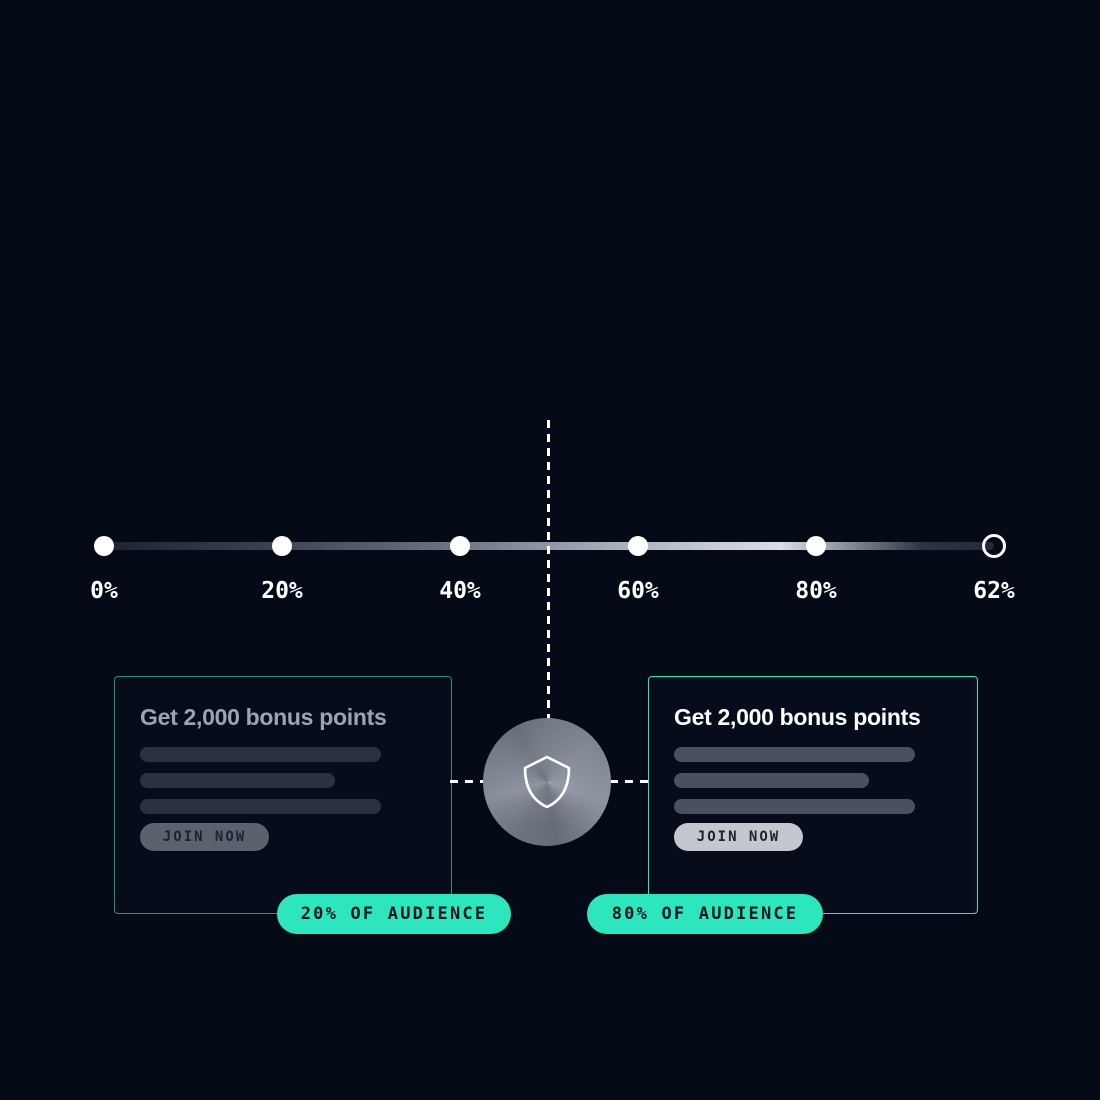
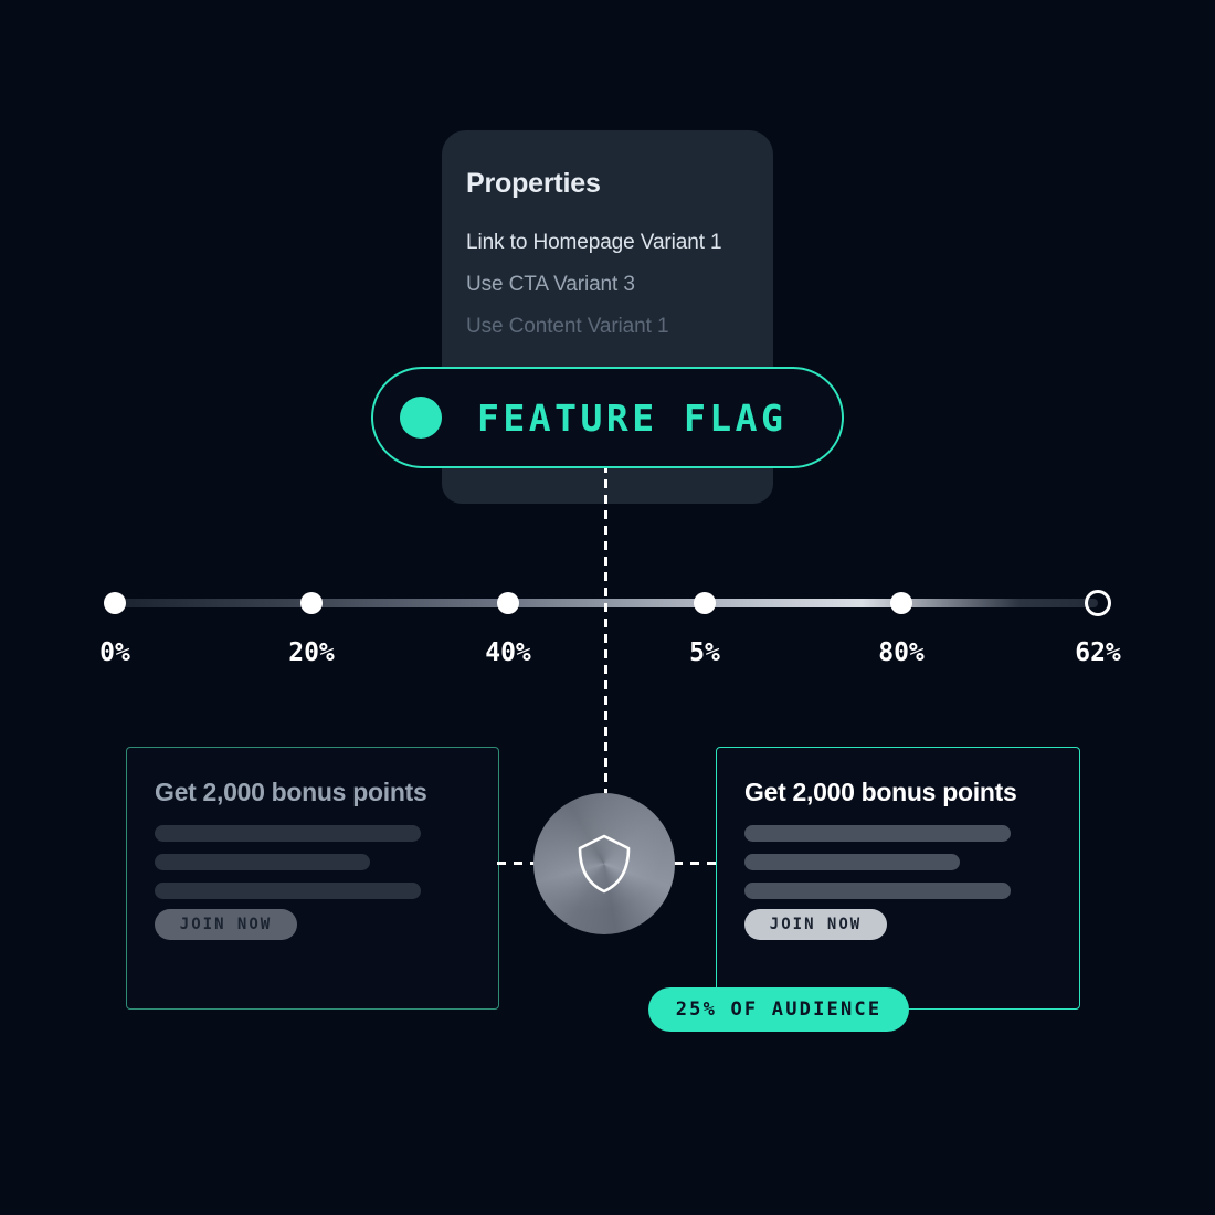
+ Properties
+ Link to Homepage Variant 1
+ Use CTA Variant 3
+ Use Content Variant 1
+ FEATURE FLAG
  0%
  20%
  40%
- 60%
+ 5%
  80%
  62%
  Get 2,000 bonus points
  JOIN NOW
  Get 2,000 bonus points
  JOIN NOW
- 20% OF AUDIENCE
- 80% OF AUDIENCE
+ 25% OF AUDIENCE
